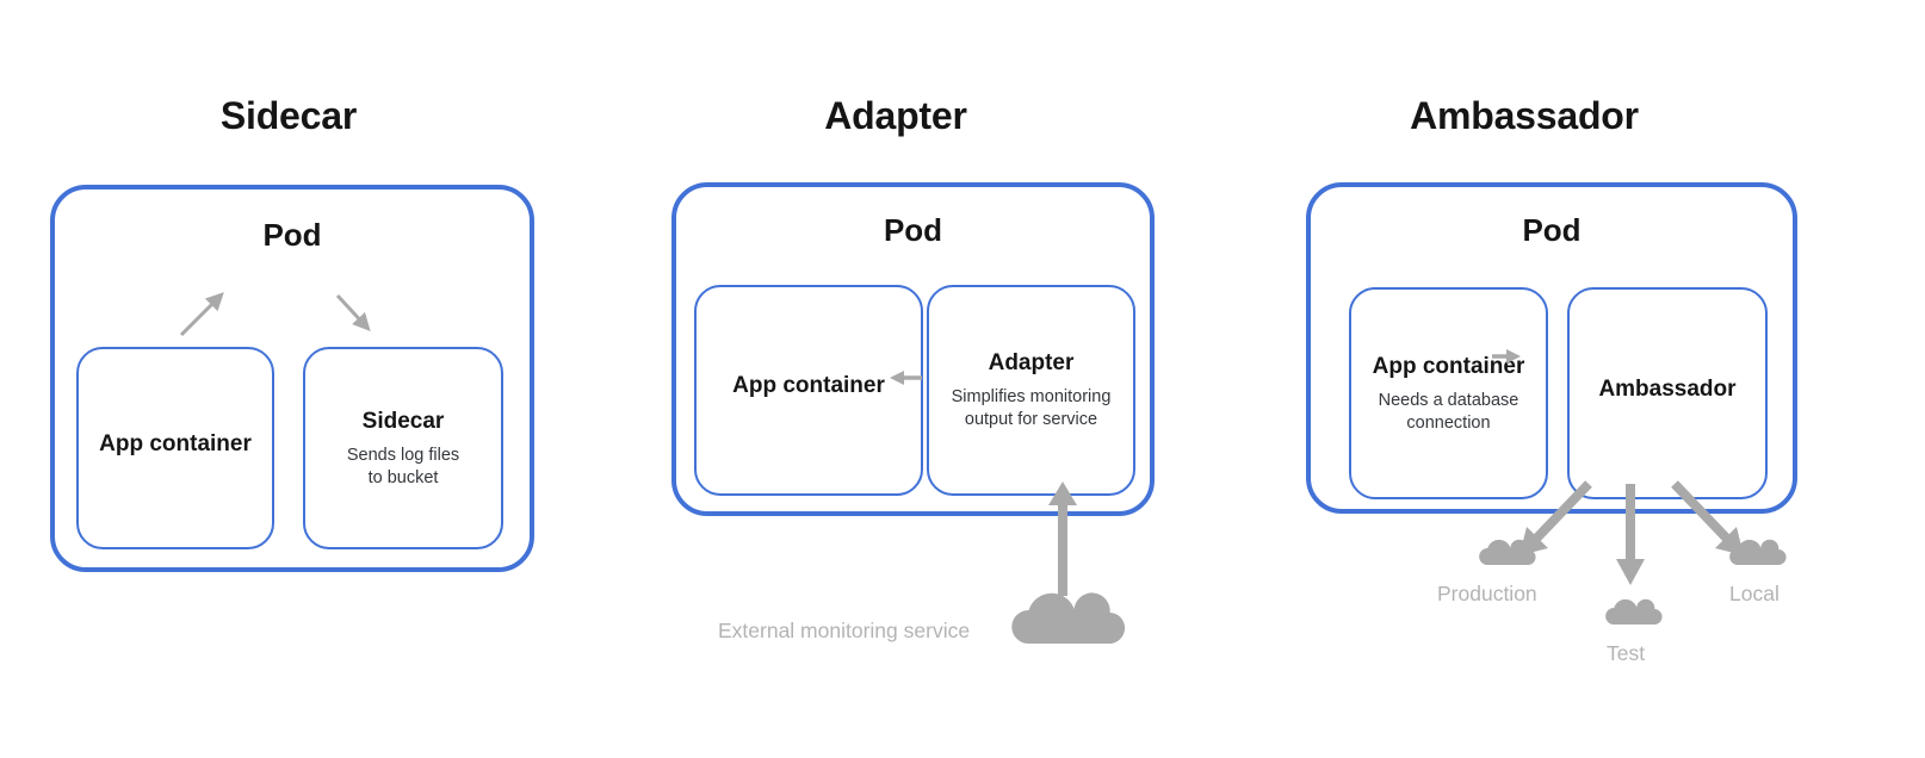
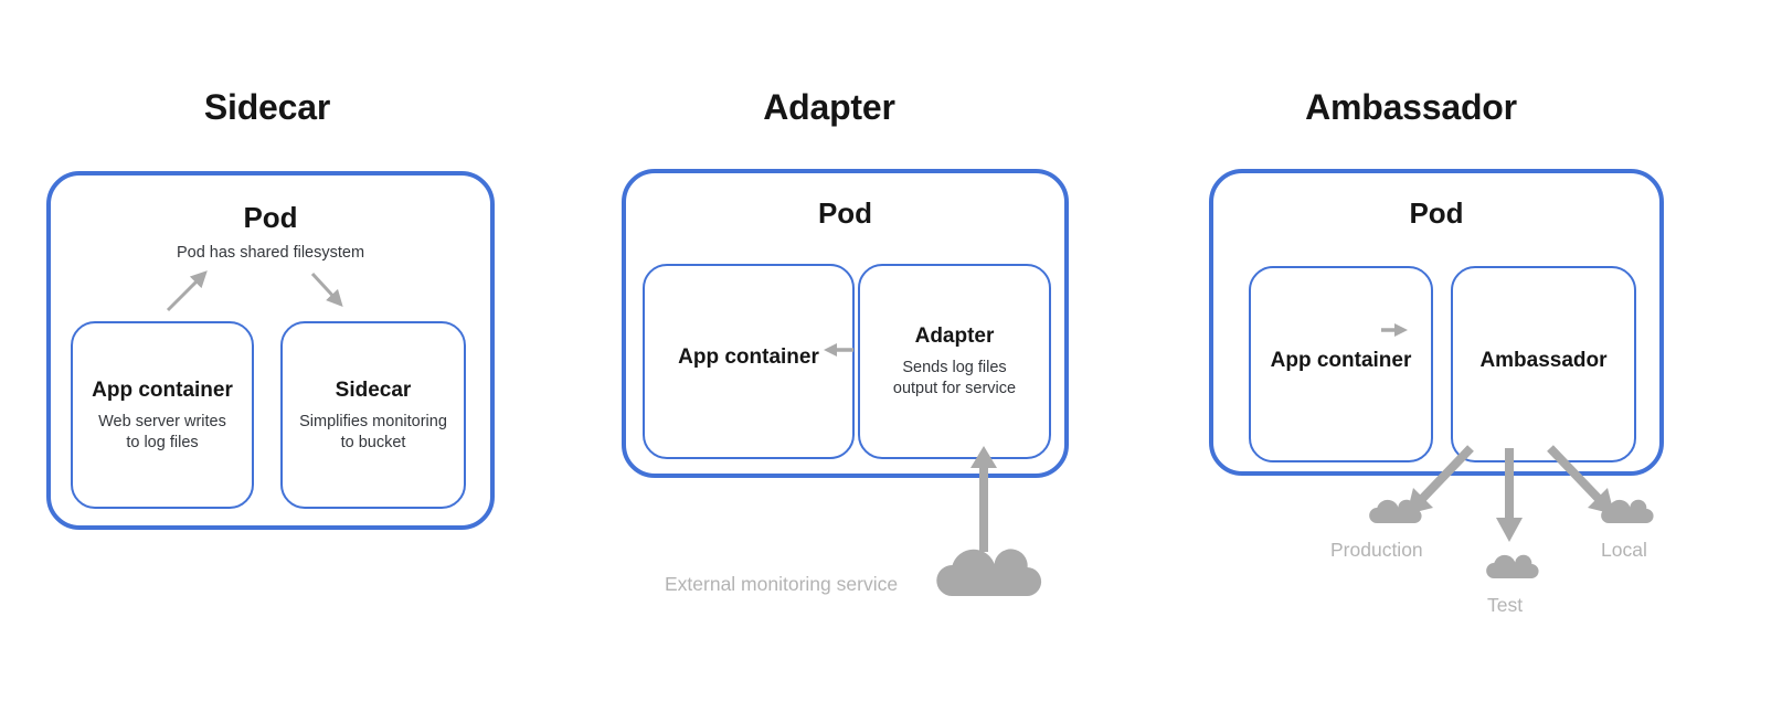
  Sidecar
  Pod
+ Pod has shared filesystem
  App container
+ Web server writes
+ to log files
  Sidecar
- Sends log files
+ Simplifies monitoring
  to bucket
  Adapter
  Pod
  App container
  Adapter
- Simplifies monitoring
+ Sends log files
  output for service
  External monitoring service
  Ambassador
  Pod
  App container
- Needs a database
- connection
  Ambassador
  Production
  Test
  Local
